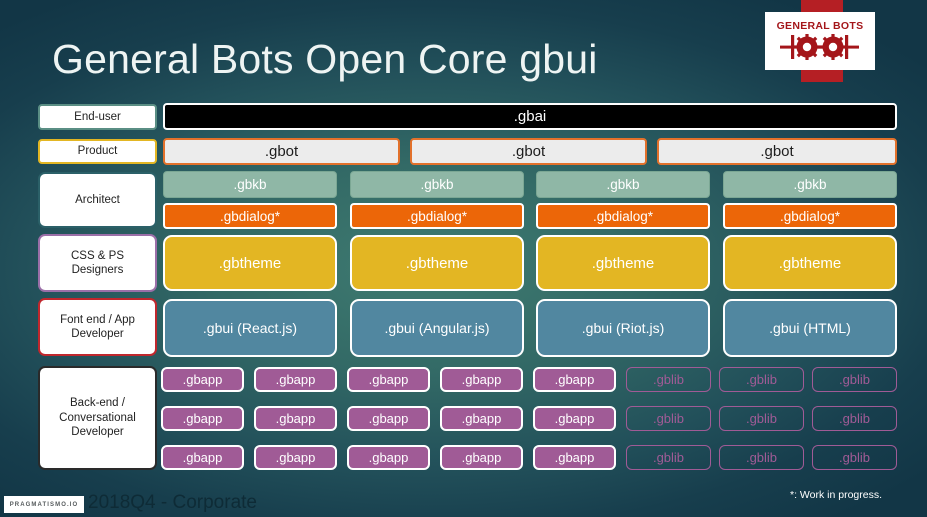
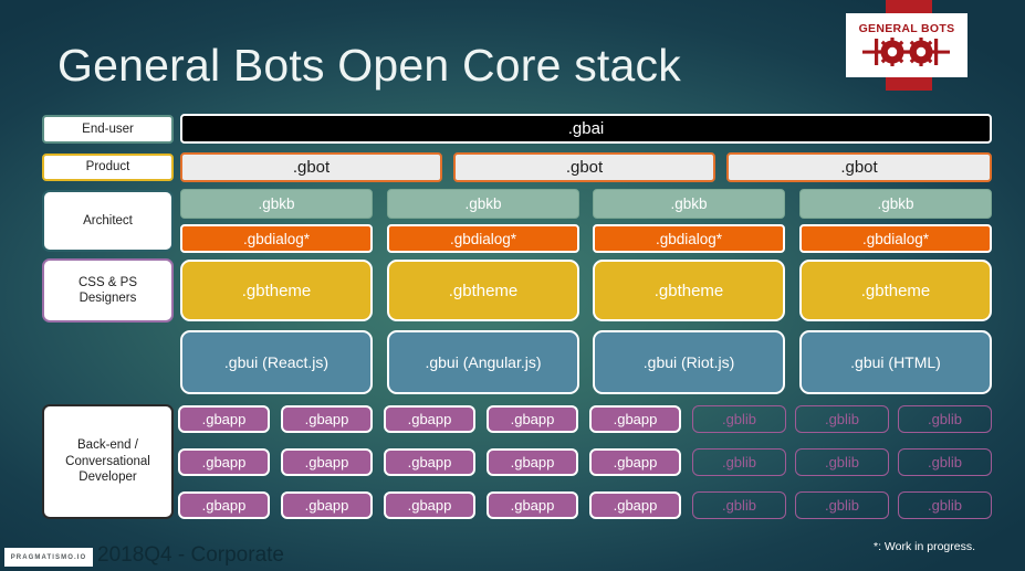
- General Bots Open Core gbui
+ General Bots Open Core stack
  GENERAL BOTS
  End-user
  Product
  Architect
  CSS & PS Designers
- Font end / App Developer
  Back-end / Conversational Developer
  .gbai
  .gbot
  .gbot
  .gbot
  .gbkb
  .gbkb
  .gbkb
  .gbkb
  .gbdialog*
  .gbdialog*
  .gbdialog*
  .gbdialog*
  .gbtheme
  .gbtheme
  .gbtheme
  .gbtheme
  .gbui (React.js)
  .gbui (Angular.js)
  .gbui (Riot.js)
  .gbui (HTML)
  .gbapp
  .gbapp
  .gbapp
  .gbapp
  .gbapp
  .gblib
  .gblib
  .gblib
  .gbapp
  .gbapp
  .gbapp
  .gbapp
  .gbapp
  .gblib
  .gblib
  .gblib
  .gbapp
  .gbapp
  .gbapp
  .gbapp
  .gbapp
  .gblib
  .gblib
  .gblib
  2018Q4 - Corporate
  *: Work in progress.
